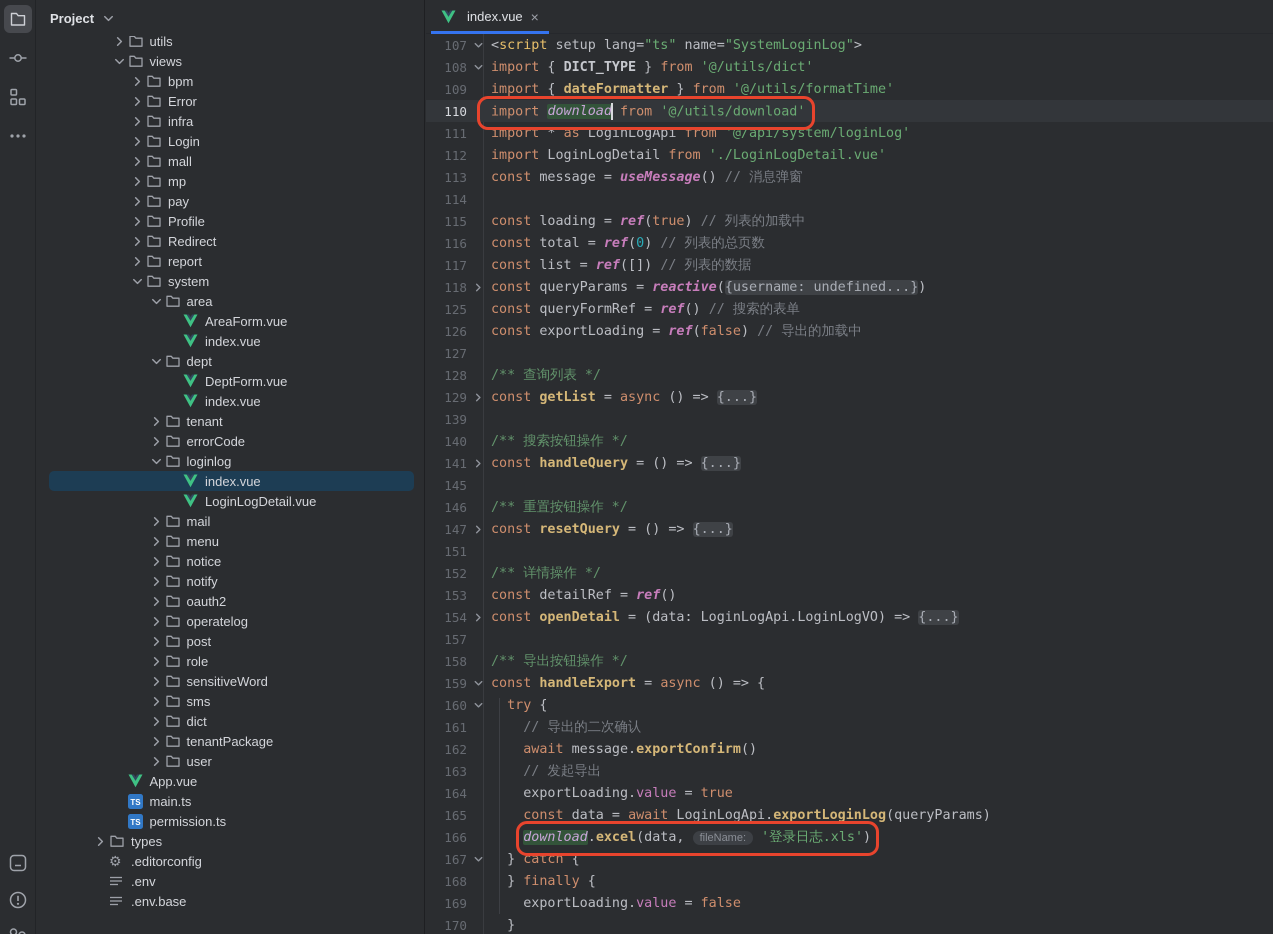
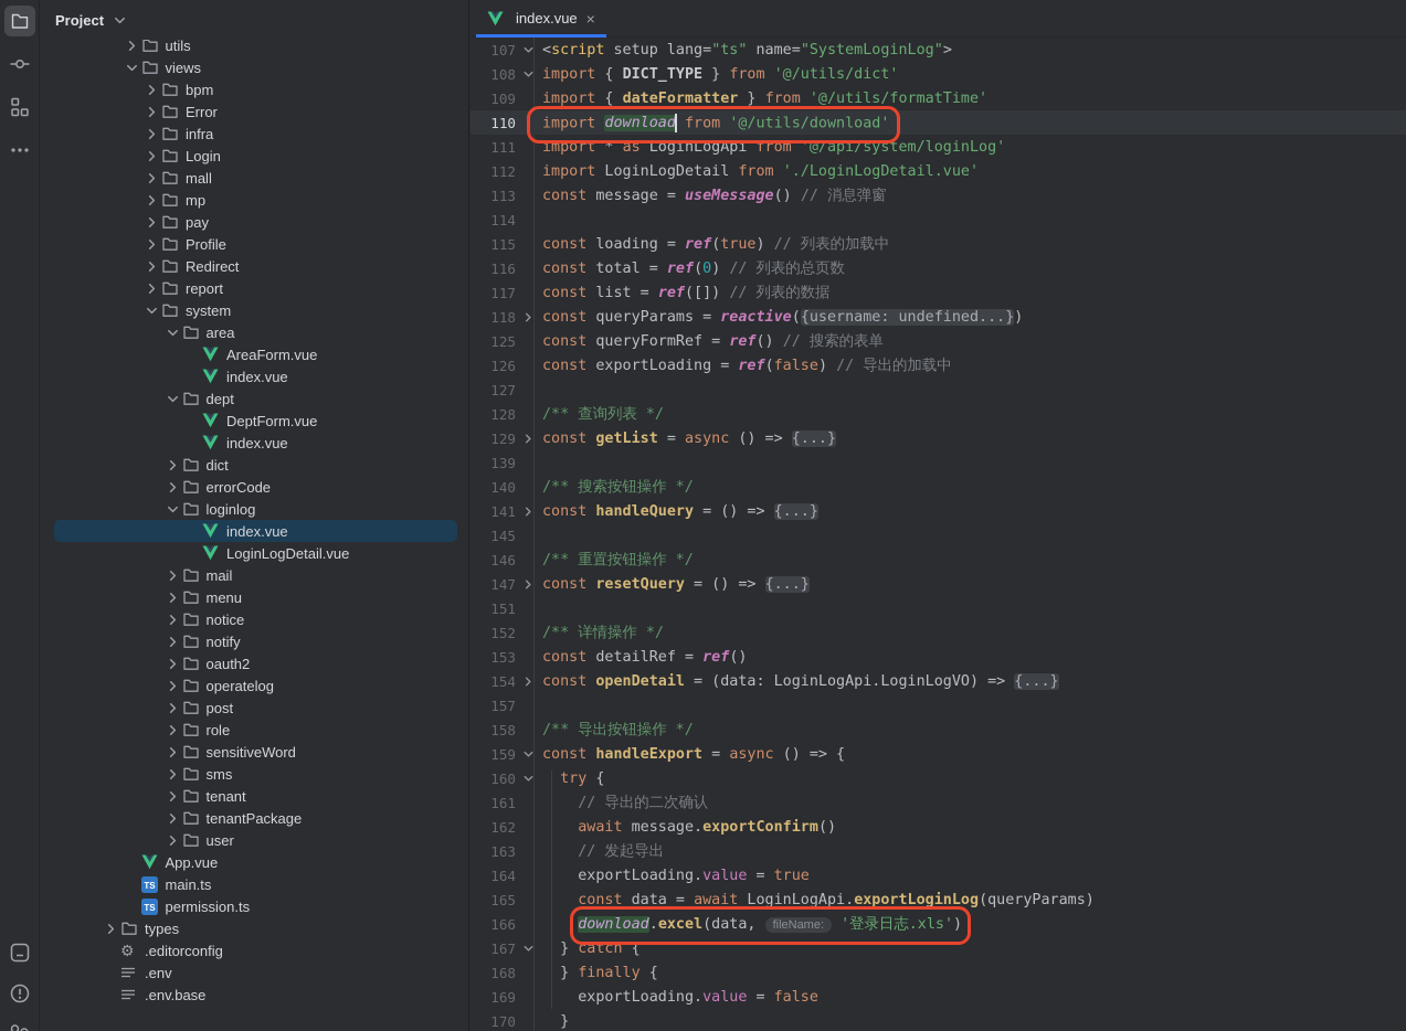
  Project
  utils
  views
  bpm
  Error
  infra
  Login
  mall
  mp
  pay
  Profile
  Redirect
  report
  system
  area
  AreaForm.vue
  index.vue
  dept
  DeptForm.vue
  index.vue
- tenant
+ dict
  errorCode
  loginlog
  index.vue
  LoginLogDetail.vue
  mail
  menu
  notice
  notify
  oauth2
  operatelog
  post
  role
  sensitiveWord
  sms
- dict
+ tenant
  tenantPackage
  user
  App.vue
  TS
  main.ts
  TS
  permission.ts
  types
  ⚙
  .editorconfig
  .env
  .env.base
  index.vue
  ×
  107
  <script setup lang="ts" name="SystemLoginLog">
  108
  import { DICT_TYPE } from '@/utils/dict'
  109
  import { dateFormatter } from '@/utils/formatTime'
  110
  import download from '@/utils/download'
  111
  import * as LoginLogApi from '@/api/system/loginLog'
  112
  import LoginLogDetail from './LoginLogDetail.vue'
  113
  const message = useMessage() // 消息弹窗
  114
  115
  const loading = ref(true) // 列表的加载中
  116
  const total = ref(0) // 列表的总页数
  117
  const list = ref([]) // 列表的数据
  118
  const queryParams = reactive({username: undefined...})
  125
  const queryFormRef = ref() // 搜索的表单
  126
  const exportLoading = ref(false) // 导出的加载中
  127
  128
  /** 查询列表 */
  129
  const getList = async () => {...}
  139
  140
  /** 搜索按钮操作 */
  141
  const handleQuery = () => {...}
  145
  146
  /** 重置按钮操作 */
  147
  const resetQuery = () => {...}
  151
  152
  /** 详情操作 */
  153
  const detailRef = ref()
  154
  const openDetail = (data: LoginLogApi.LoginLogVO) => {...}
  157
  158
  /** 导出按钮操作 */
  159
  const handleExport = async () => {
  160
  try {
  161
  // 导出的二次确认
  162
  await message.exportConfirm()
  163
  // 发起导出
  164
  exportLoading.value = true
  165
  const data = await LoginLogApi.exportLoginLog(queryParams)
  166
  download.excel(data, fileName: '登录日志.xls')
  167
  } catch {
  168
  } finally {
  169
  exportLoading.value = false
  170
  }
